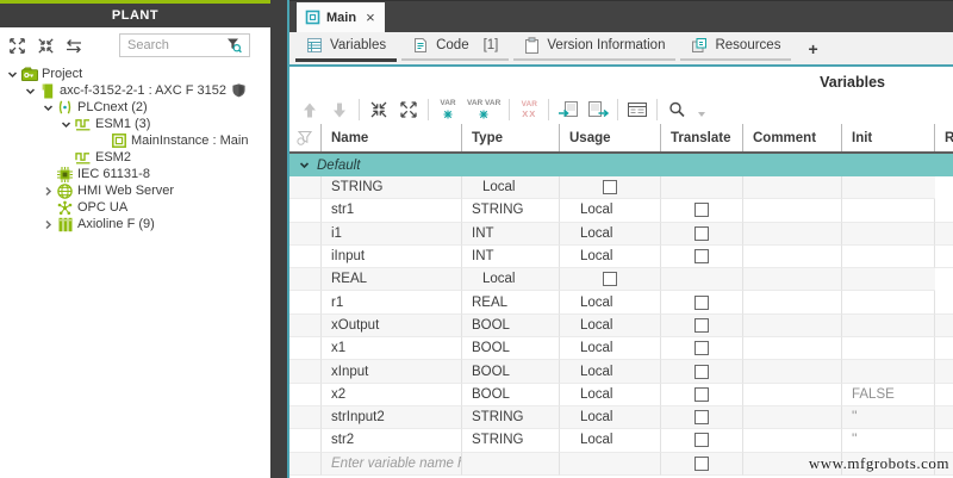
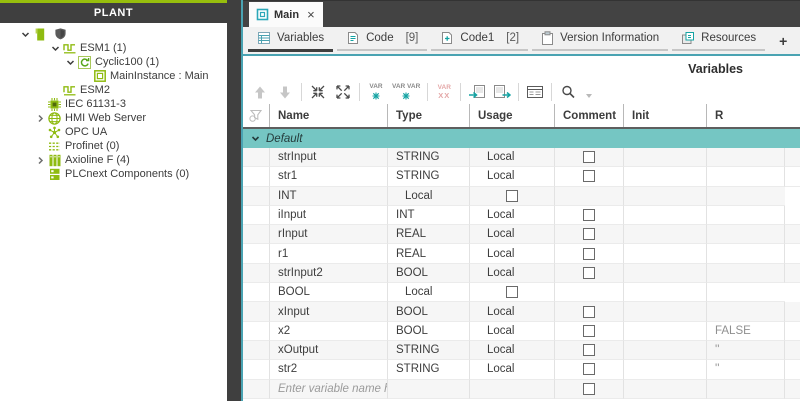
  PLANT
- Search
- Project
- axc-f-3152-2-1 : AXC F 3152
- PLCnext (2)
- ESM1 (3)
+ ESM1 (1)
+ Cyclic100 (1)
  MainInstance : Main
  ESM2
- IEC 61131-8
+ IEC 61131-3
  HMI Web Server
  OPC UA
+ Profinet (0)
- Axioline F (9)
+ Axioline F (4)
+ PLCnext Components (0)
  Main
  ×
  Variables
  Code
- [1]
+ [9]
+ Code1
+ [2]
  Version Information
  Resources
  +
  Variables
  XX
  Name
  Type
  Usage
- Translate
  Comment
  Init
  R
  Default
+ strInput
  STRING
  Local
  str1
  STRING
  Local
- i1
  INT
  Local
  iInput
  INT
  Local
+ rInput
  REAL
  Local
  r1
  REAL
  Local
- xOutput
+ strInput2
  BOOL
  Local
- x1
  BOOL
  Local
  xInput
  BOOL
  Local
  x2
  BOOL
  Local
  FALSE
- strInput2
+ xOutput
  STRING
  Local
  ''
  str2
  STRING
  Local
  ''
  Enter variable name
- www.mfgrobots.com
